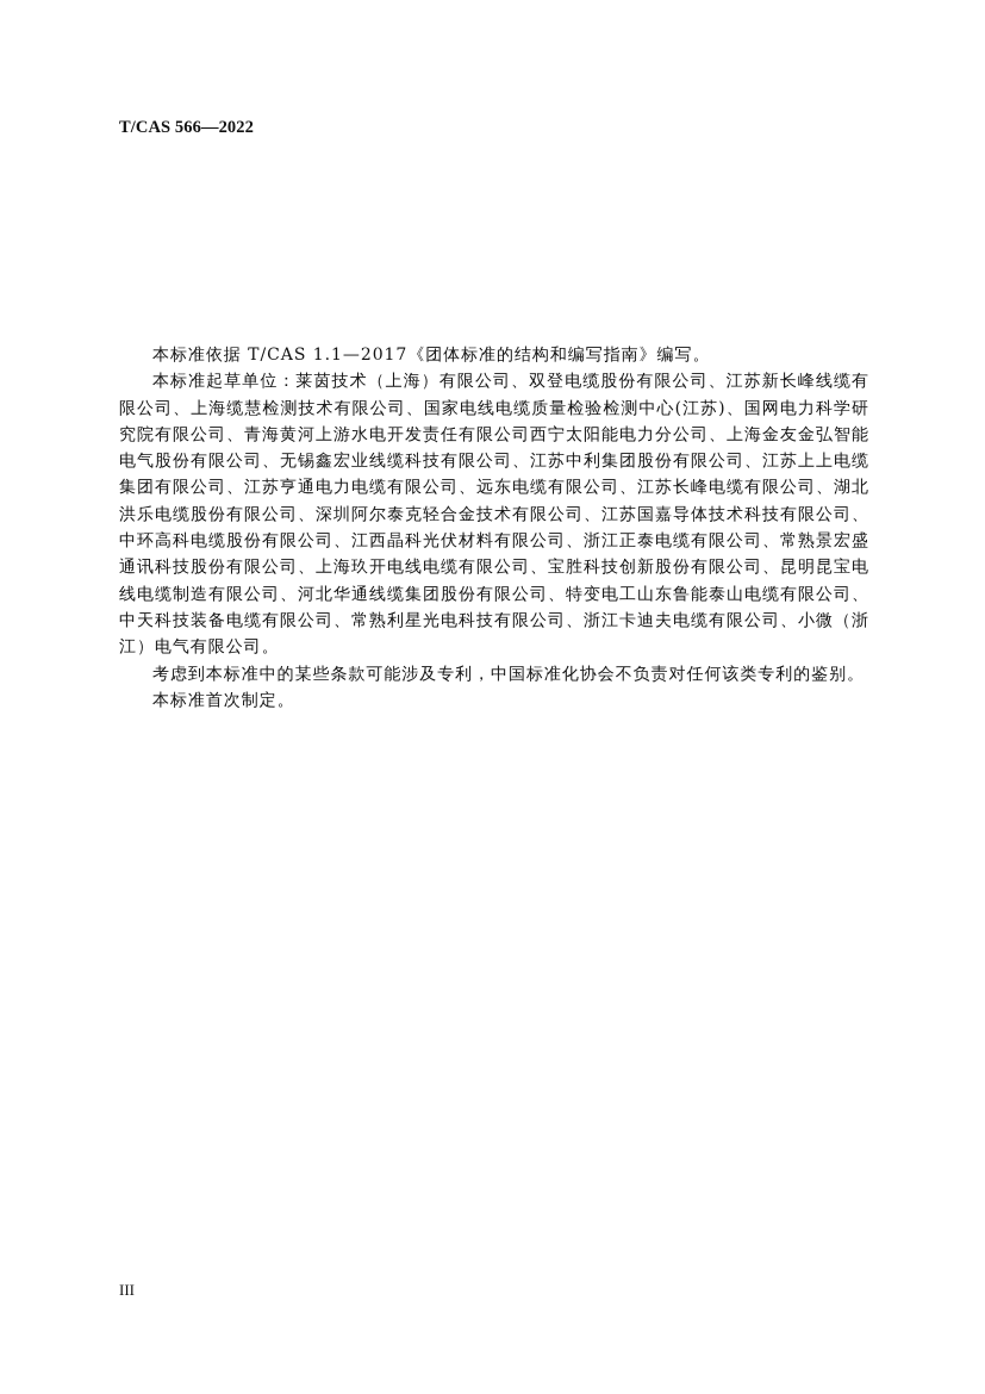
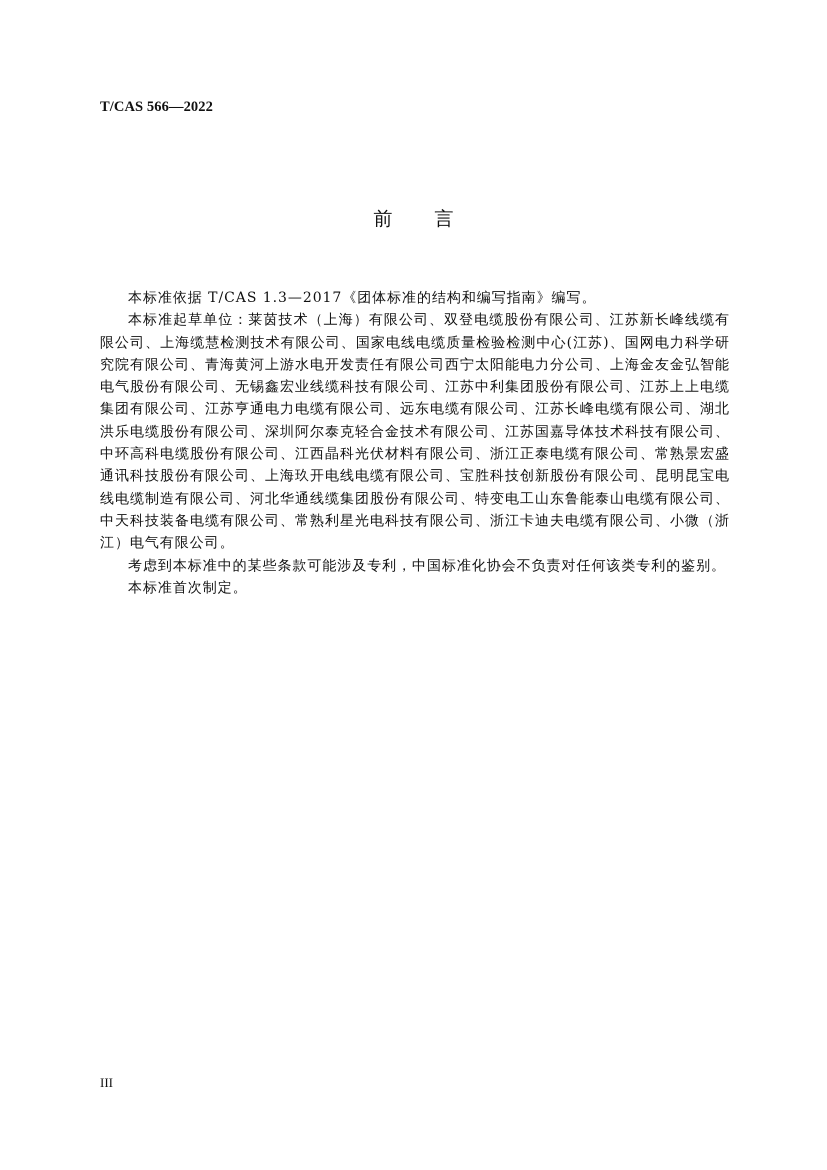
  T/CAS 566—2022
+ 前 言
- 本标准依据 T/CAS 1.1—2017《团体标准的结构和编写指南》编写。
+ 本标准依据 T/CAS 1.3—2017《团体标准的结构和编写指南》编写。
  本标准起草单位：莱茵技术（上海）有限公司、双登电缆股份有限公司、江苏新长峰线缆有限公司、上海缆慧检测技术有限公司、国家电线电缆质量检验检测中心(江苏)、国网电力科学研究院有限公司、青海黄河上游水电开发责任有限公司西宁太阳能电力分公司、上海金友金弘智能电气股份有限公司、无锡鑫宏业线缆科技有限公司、江苏中利集团股份有限公司、江苏上上电缆集团有限公司、江苏亨通电力电缆有限公司、远东电缆有限公司、江苏长峰电缆有限公司、湖北洪乐电缆股份有限公司、深圳阿尔泰克轻合金技术有限公司、江苏国嘉导体技术科技有限公司、中环高科电缆股份有限公司、江西晶科光伏材料有限公司、浙江正泰电缆有限公司、常熟景宏盛通讯科技股份有限公司、上海玖开电线电缆有限公司、宝胜科技创新股份有限公司、昆明昆宝电线电缆制造有限公司、河北华通线缆集团股份有限公司、特变电工山东鲁能泰山电缆有限公司、中天科技装备电缆有限公司、常熟利星光电科技有限公司、浙江卡迪夫电缆有限公司、小微（浙江）电气有限公司。
  考虑到本标准中的某些条款可能涉及专利，中国标准化协会不负责对任何该类专利的鉴别。
  本标准首次制定。
  III
